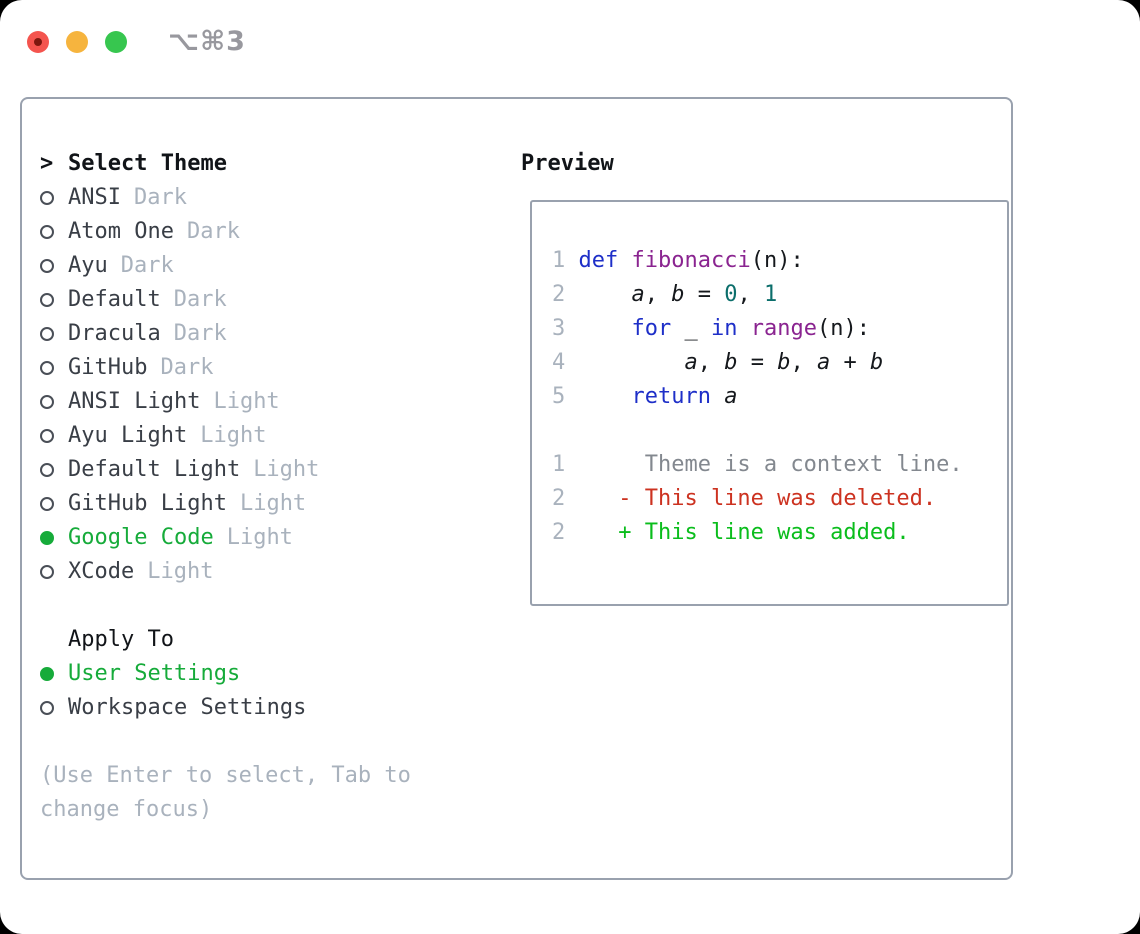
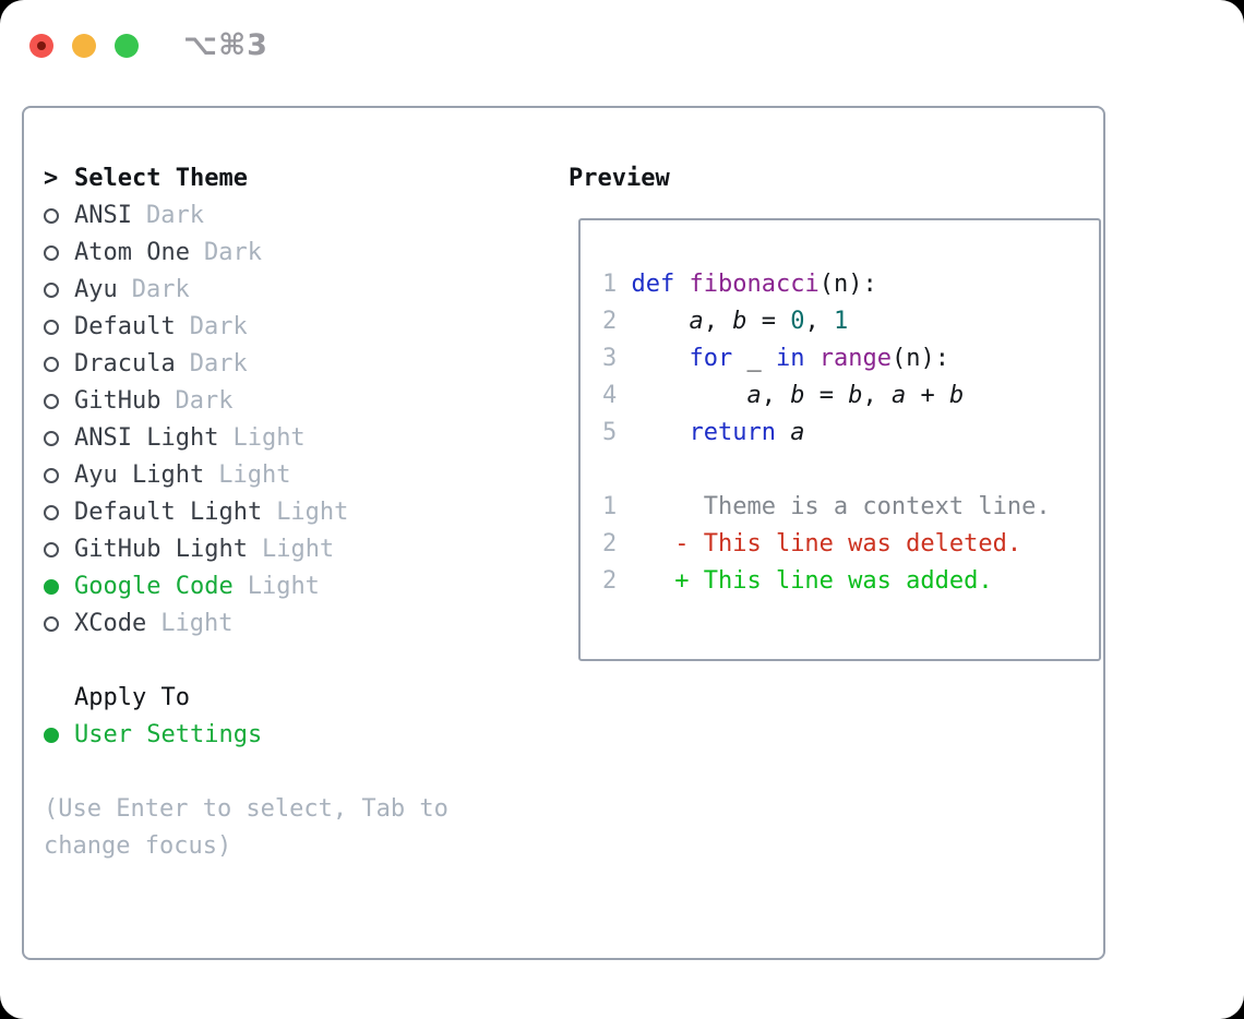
  ⌥⌘3
  >
  Select Theme
  ANSI
  Dark
  Atom One
  Dark
  Ayu
  Dark
  Default
  Dark
  Dracula
  Dark
  GitHub
  Dark
  ANSI Light
  Light
  Ayu Light
  Light
  Default Light
  Light
  GitHub Light
  Light
  Google Code
  Light
  XCode
  Light
  Apply To
  User Settings
- Workspace Settings
  (Use Enter to select, Tab to change focus)
  Preview
  1 def fibonacci(n):
  2 a, b = 0, 1
  3 for _ in range(n):
  4 a, b = b, a + b
  5 return a
  1 Theme is a context line.
  2 - This line was deleted.
  2 + This line was added.
